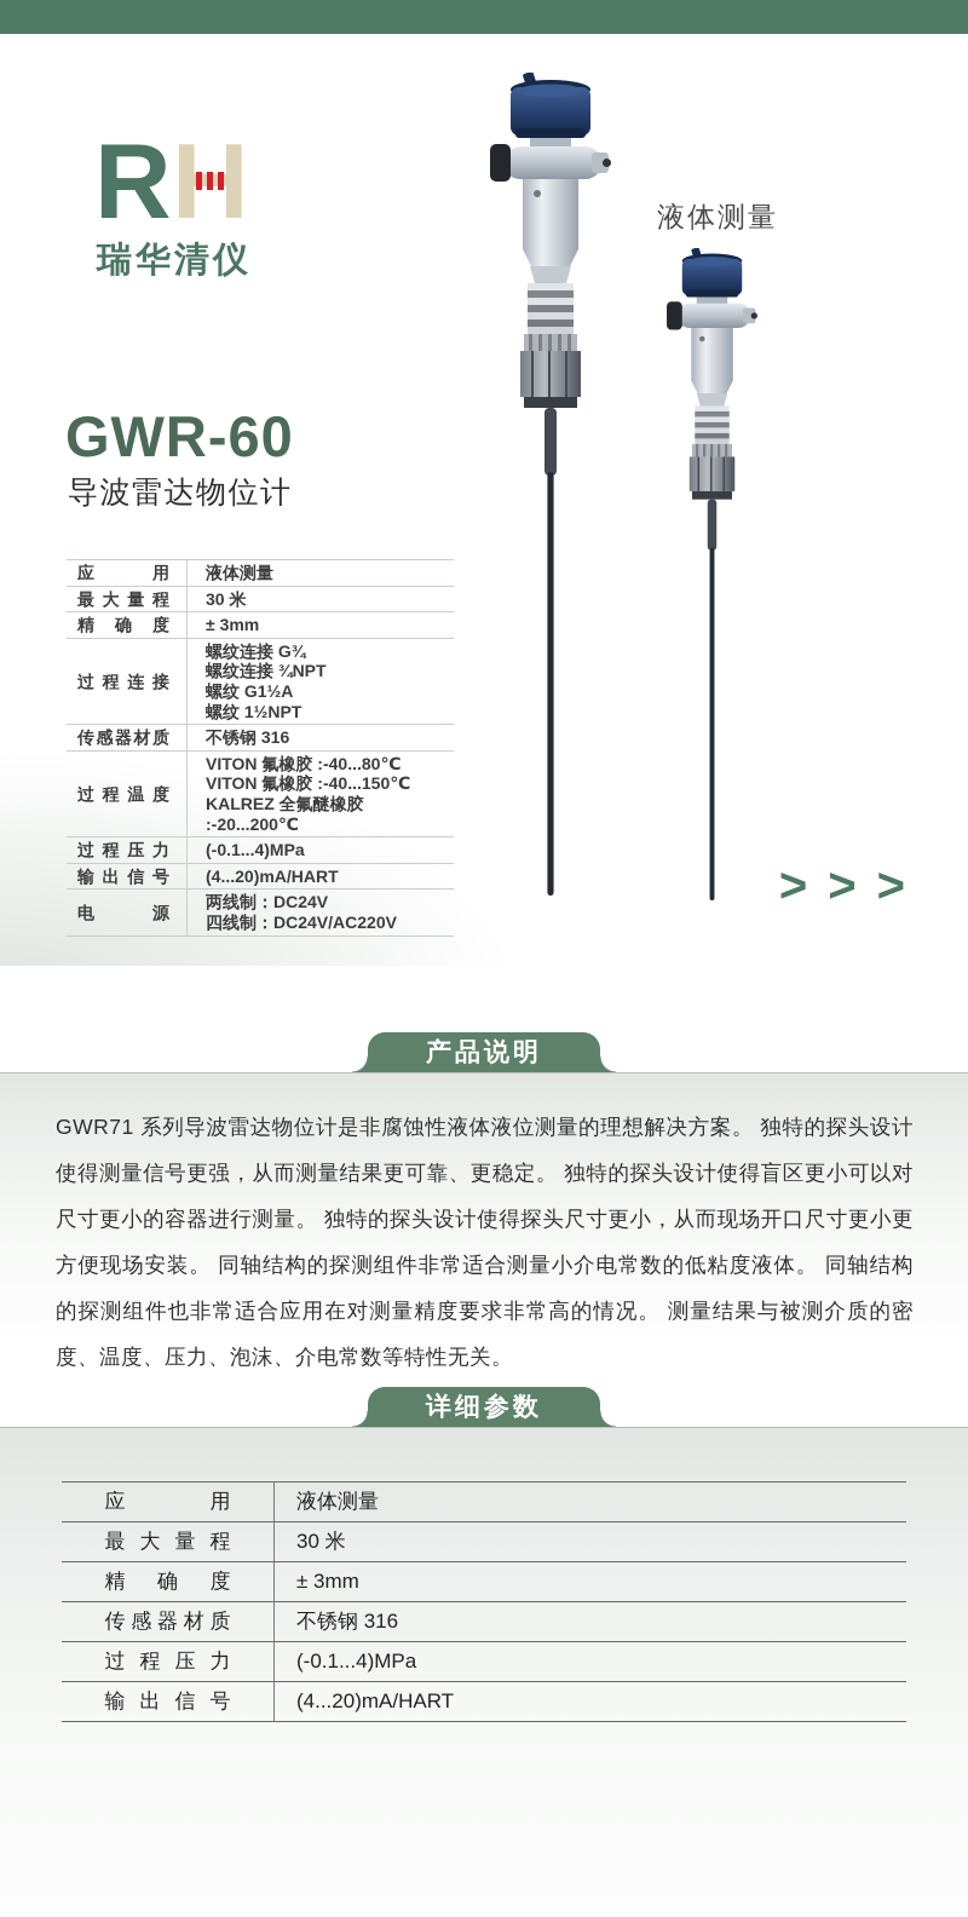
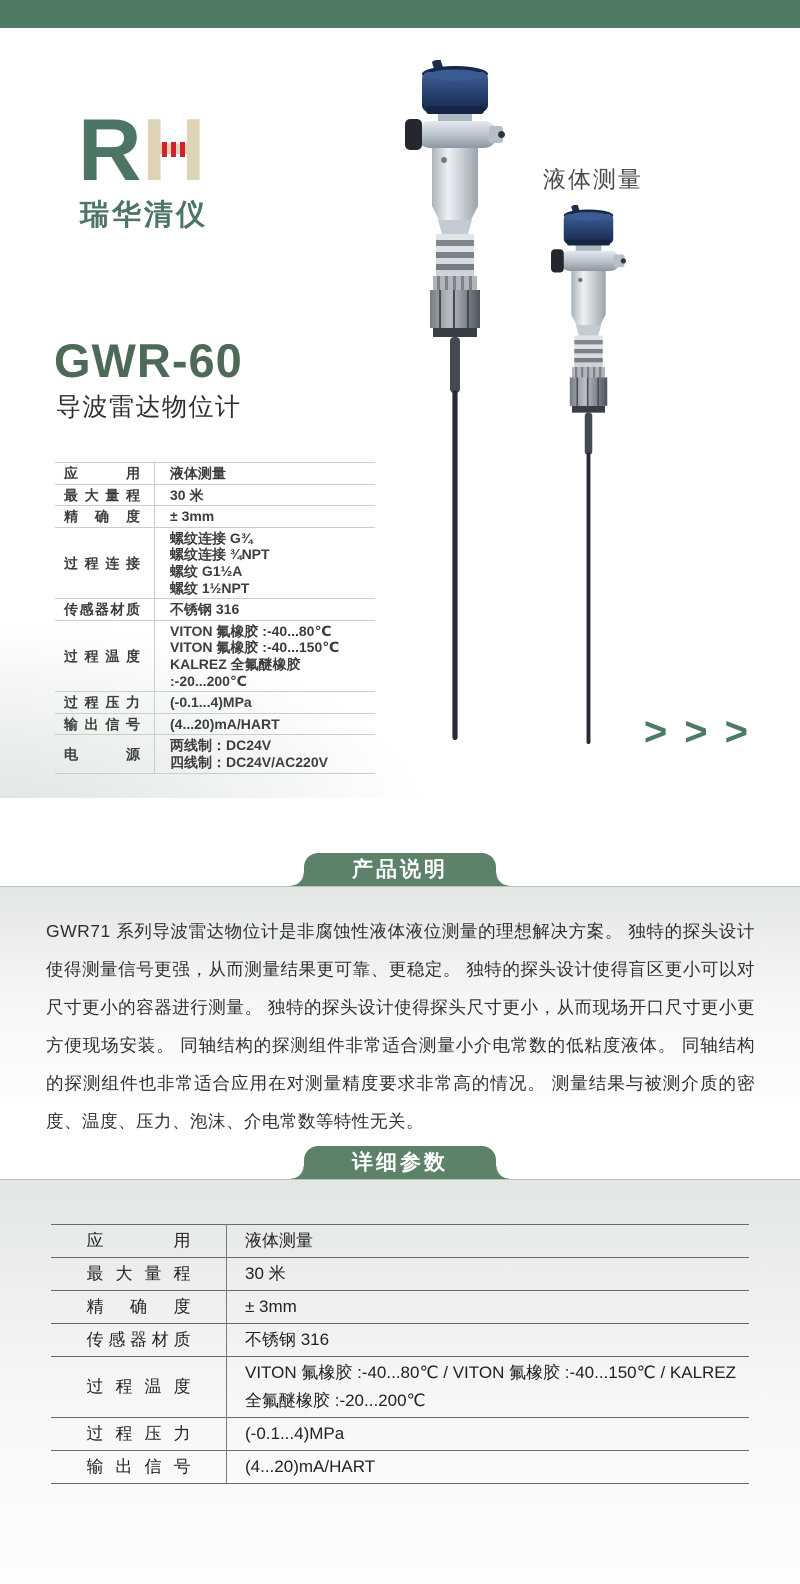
  R
  瑞华清仪
  GWR-60
  导波雷达物位计
  应用	液体测量
  最大量程	30 米
  精确度	± 3mm
  过程连接	螺纹连接 G¾ 螺纹连接 ¾NPT 螺纹 G1½A 螺纹 1½NPT
  传感器材质	不锈钢 316
  过程温度	VITON 氟橡胶 :-40...80℃ VITON 氟橡胶 :-40...150℃ KALREZ 全氟醚橡胶 :-20...200℃
  过程压力	(-0.1...4)MPa
  输出信号	(4...20)mA/HART
  电源	两线制：DC24V 四线制：DC24V/AC220V
  液体测量
  >
  >
  >
  产品说明
  GWR71 系列导波雷达物位计是非腐蚀性液体液位测量的理想解决方案。 独特的探头设计使得测量信号更强，从而测量结果更可靠、更稳定。 独特的探头设计使得盲区更小可以对尺寸更小的容器进行测量。 独特的探头设计使得探头尺寸更小，从而现场开口尺寸更小更方便现场安装。 同轴结构的探测组件非常适合测量小介电常数的低粘度液体。 同轴结构的探测组件也非常适合应用在对测量精度要求非常高的情况。 测量结果与被测介质的密度、温度、压力、泡沫、介电常数等特性无关。
  详细参数
  应用	液体测量
  最大量程	30 米
  精确度	± 3mm
  传感器材质	不锈钢 316
+ 过程温度	VITON 氟橡胶 :-40...80℃ / VITON 氟橡胶 :-40...150℃ / KALREZ 全氟醚橡胶 :-20...200℃
  过程压力	(-0.1...4)MPa
  输出信号	(4...20)mA/HART
